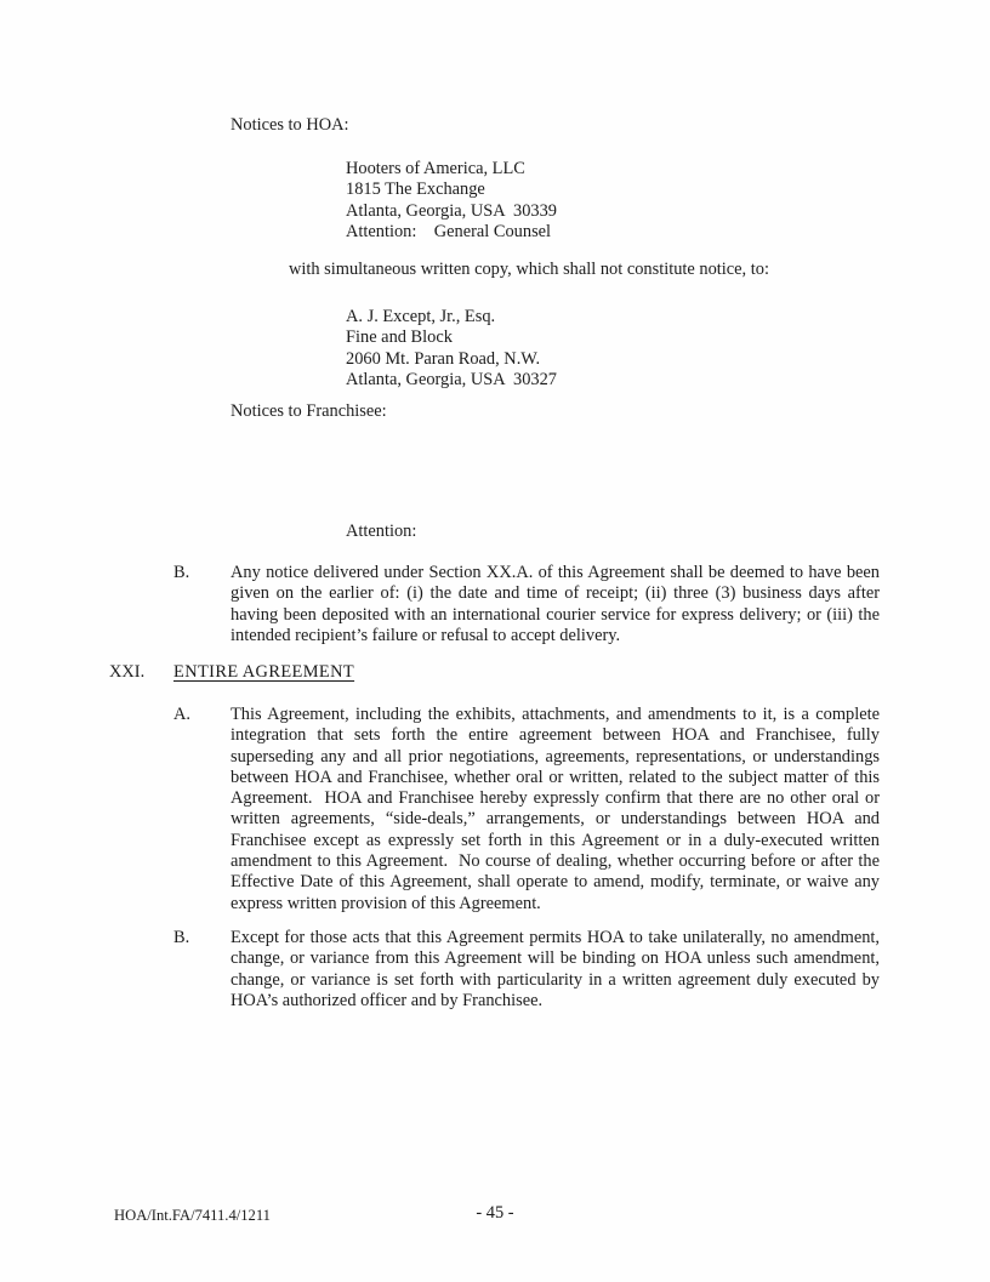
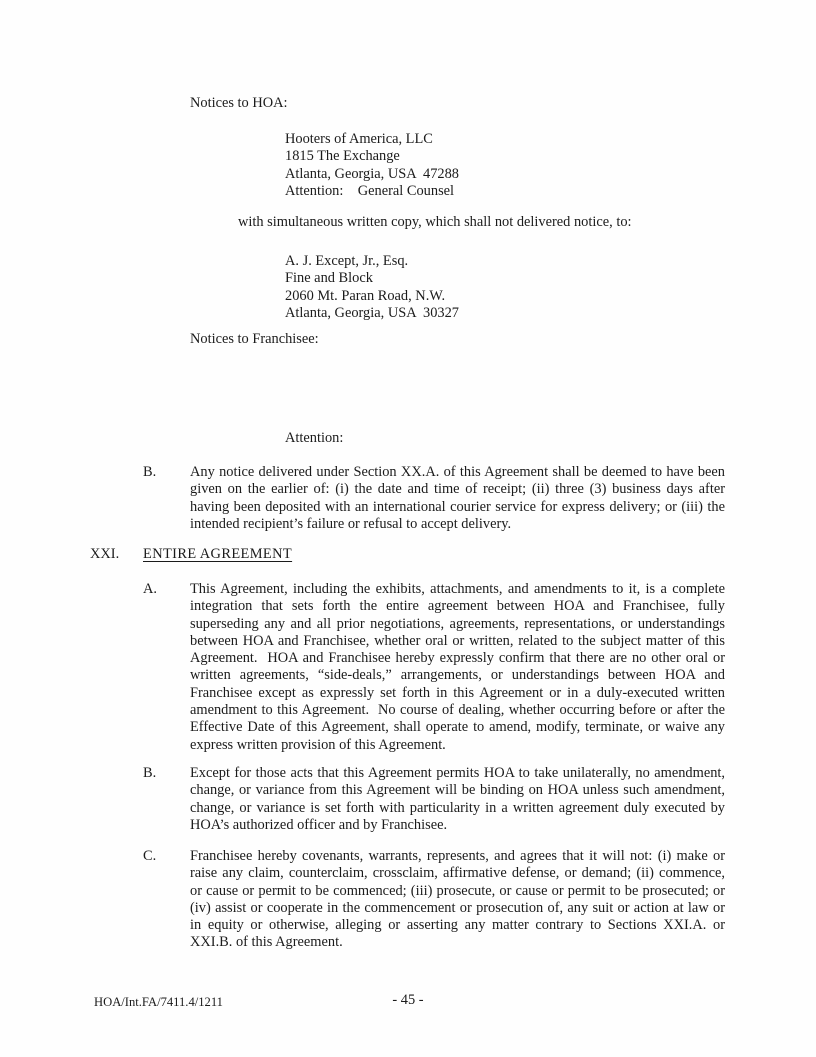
  Notices to HOA:
  Hooters of America, LLC
  1815 The Exchange
- Atlanta, Georgia, USA 30339
+ Atlanta, Georgia, USA 47288
  Attention: General Counsel
- with simultaneous written copy, which shall not constitute notice, to:
+ with simultaneous written copy, which shall not delivered notice, to:
  A. J. Except, Jr., Esq.
  Fine and Block
  2060 Mt. Paran Road, N.W.
  Atlanta, Georgia, USA 30327
  Notices to Franchisee:
  Attention:
  B.
  Any notice delivered under Section XX.A. of this Agreement shall be deemed to have been given on the earlier of: (i) the date and time of receipt; (ii) three (3) business days after having been deposited with an international courier service for express delivery; or (iii) the intended recipient’s failure or refusal to accept delivery.
  XXI.
  ENTIRE AGREEMENT
  A.
  This Agreement, including the exhibits, attachments, and amendments to it, is a complete integration that sets forth the entire agreement between HOA and Franchisee, fully superseding any and all prior negotiations, agreements, representations, or understandings between HOA and Franchisee, whether oral or written, related to the subject matter of this Agreement. HOA and Franchisee hereby expressly confirm that there are no other oral or written agreements, “side-deals,” arrangements, or understandings between HOA and Franchisee except as expressly set forth in this Agreement or in a duly-executed written amendment to this Agreement. No course of dealing, whether occurring before or after the Effective Date of this Agreement, shall operate to amend, modify, terminate, or waive any express written provision of this Agreement.
  B.
  Except for those acts that this Agreement permits HOA to take unilaterally, no amendment, change, or variance from this Agreement will be binding on HOA unless such amendment, change, or variance is set forth with particularity in a written agreement duly executed by HOA’s authorized officer and by Franchisee.
+ C.
+ Franchisee hereby covenants, warrants, represents, and agrees that it will not: (i) make or raise any claim, counterclaim, crossclaim, affirmative defense, or demand; (ii) commence, or cause or permit to be commenced; (iii) prosecute, or cause or permit to be prosecuted; or (iv) assist or cooperate in the commencement or prosecution of, any suit or action at law or in equity or otherwise, alleging or asserting any matter contrary to Sections XXI.A. or XXI.B. of this Agreement.
  HOA/Int.FA/7411.4/1211
  - 45 -
